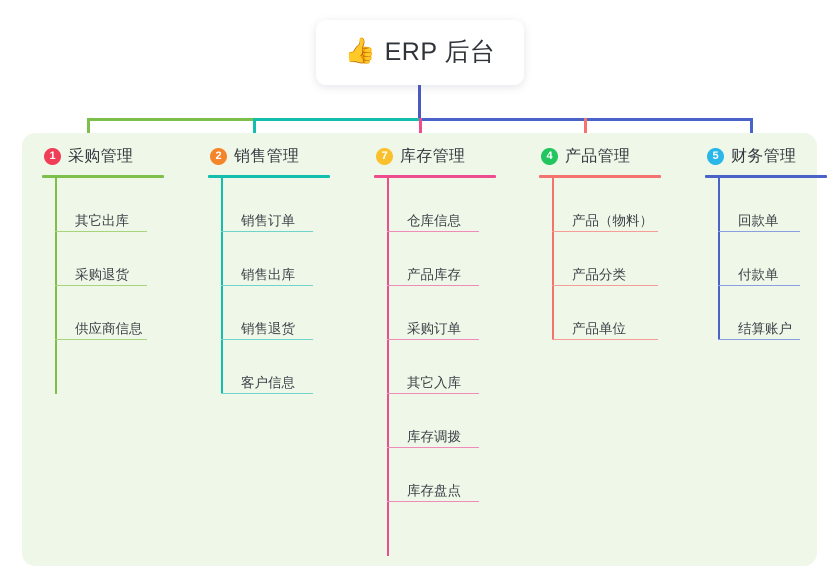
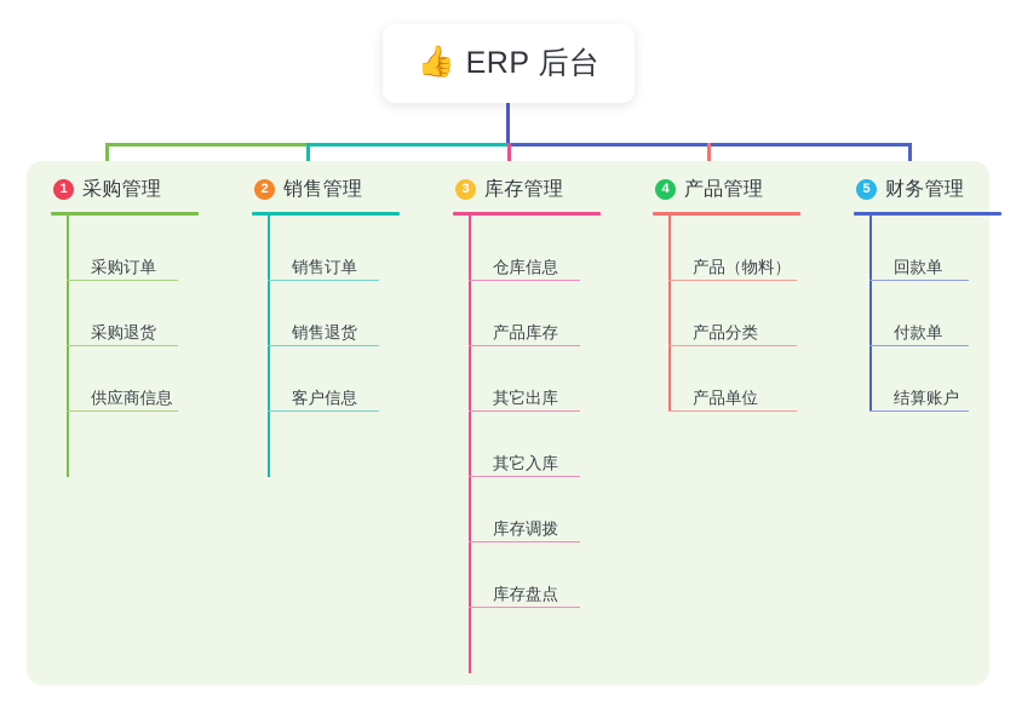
  👍
  ERP 后台
  1
  采购管理
- 其它出库
+ 采购订单
  采购退货
  供应商信息
  2
  销售管理
  销售订单
- 销售出库
  销售退货
  客户信息
- 7
+ 3
  库存管理
  仓库信息
  产品库存
- 采购订单
+ 其它出库
  其它入库
  库存调拨
  库存盘点
  4
  产品管理
  产品（物料）
  产品分类
  产品单位
  5
  财务管理
  回款单
  付款单
  结算账户
